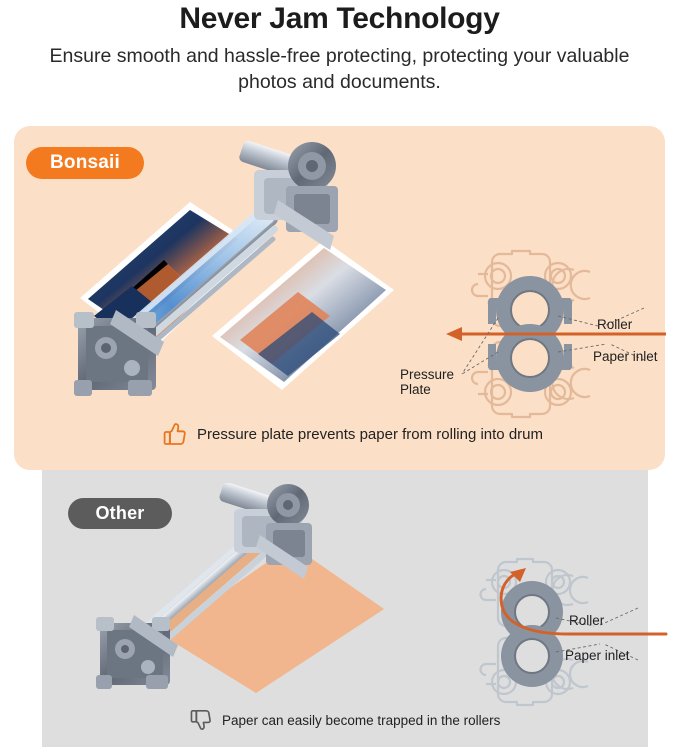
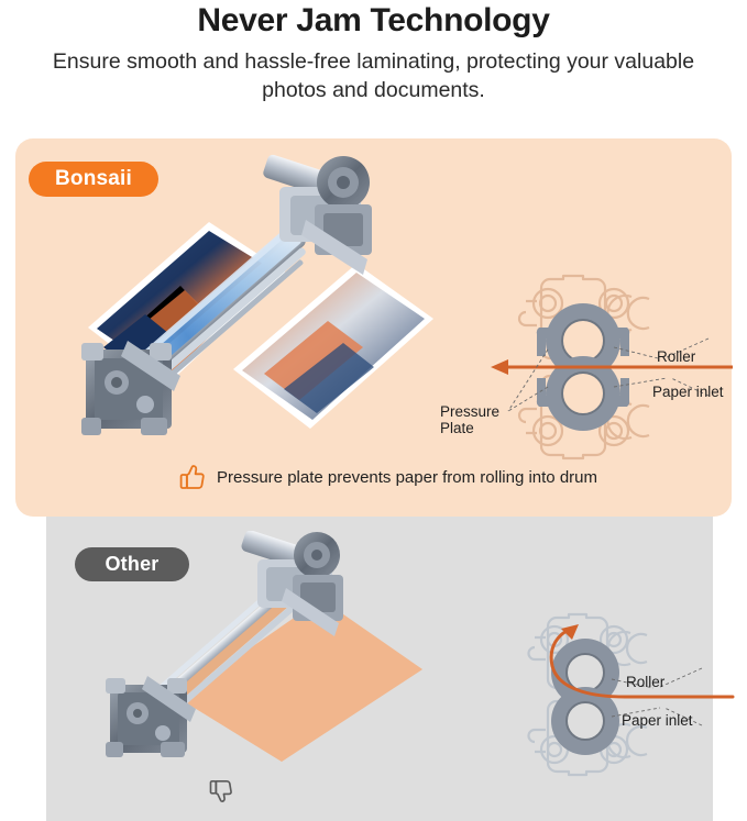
  Never Jam Technology
- Ensure smooth and hassle-free protecting, protecting your valuable photos and documents.
+ Ensure smooth and hassle-free laminating, protecting your valuable photos and documents.
  Roller
  Paper inlet
  Pressure
  Plate
  Pressure plate prevents paper from rolling into drum
  Roller
  Paper inlet
- Paper can easily become trapped in the rollers
  Bonsaii
  Other
